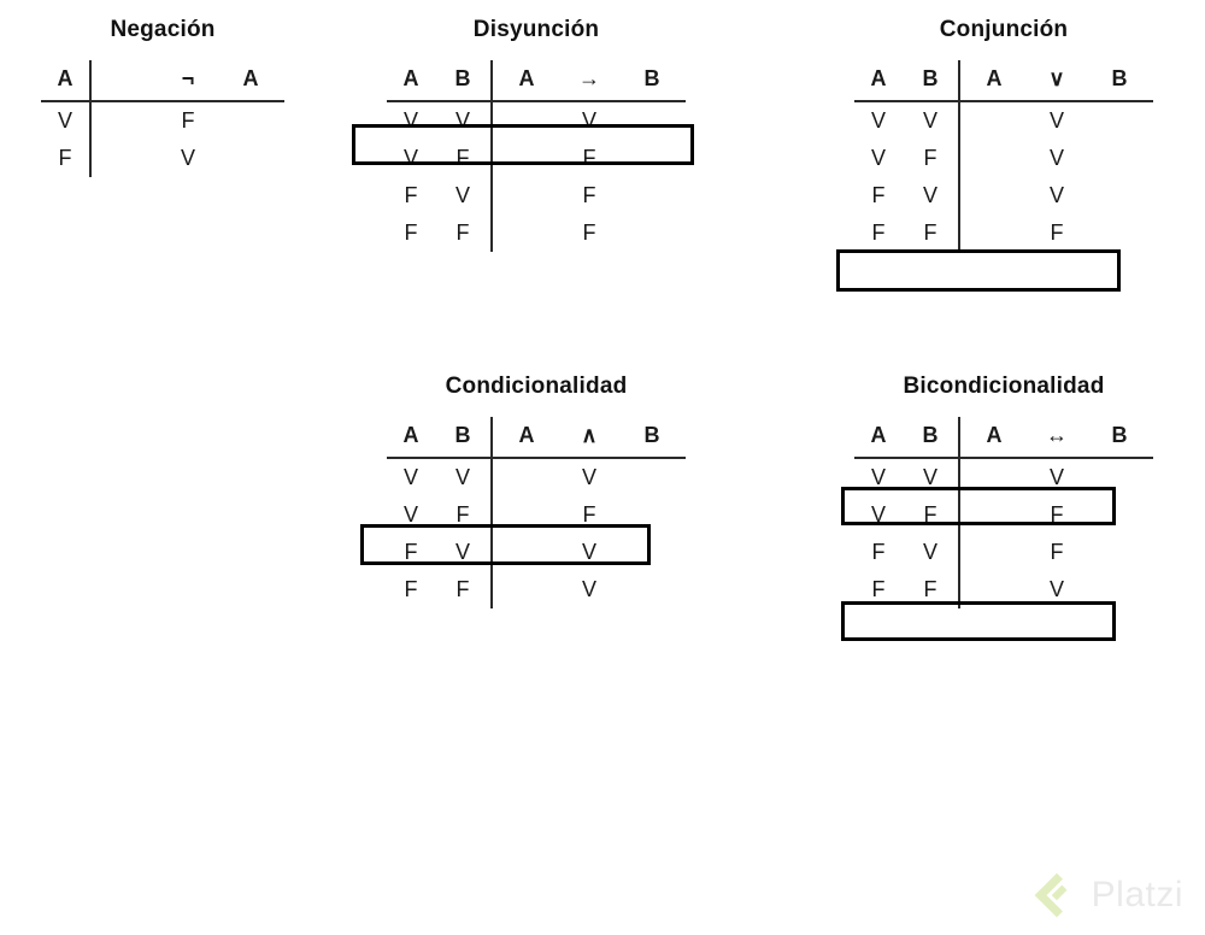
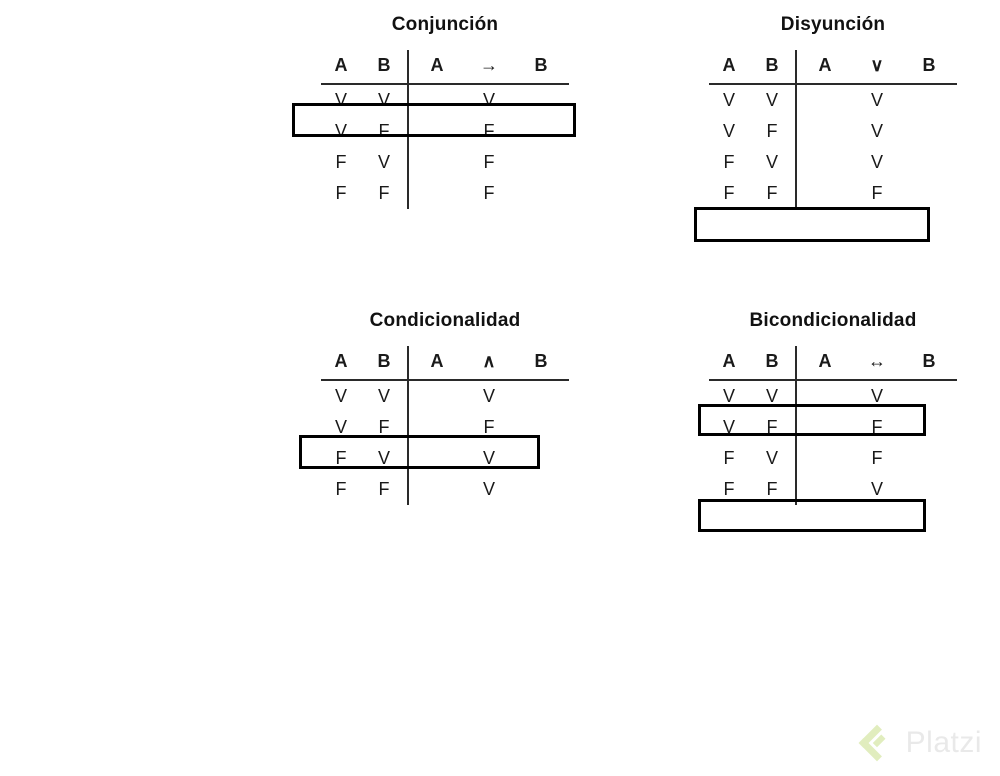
- Negación
- A		¬	A
- V	F
- F	V
- Disyunción
+ Conjunción
  A	B	A	→	B
  V	V	V
  V	F	F
  F	V	F
  F	F	F
- Conjunción
+ Disyunción
  A	B	A	∨	B
  V	V	V
  V	F	V
  F	V	V
  F	F	F
  Condicionalidad
  A	B	A	∧	B
  V	V	V
  V	F	F
  F	V	V
  F	F	V
  Bicondicionalidad
  A	B	A	↔	B
  V	V	V
  V	F	F
  F	V	F
  F	F	V
